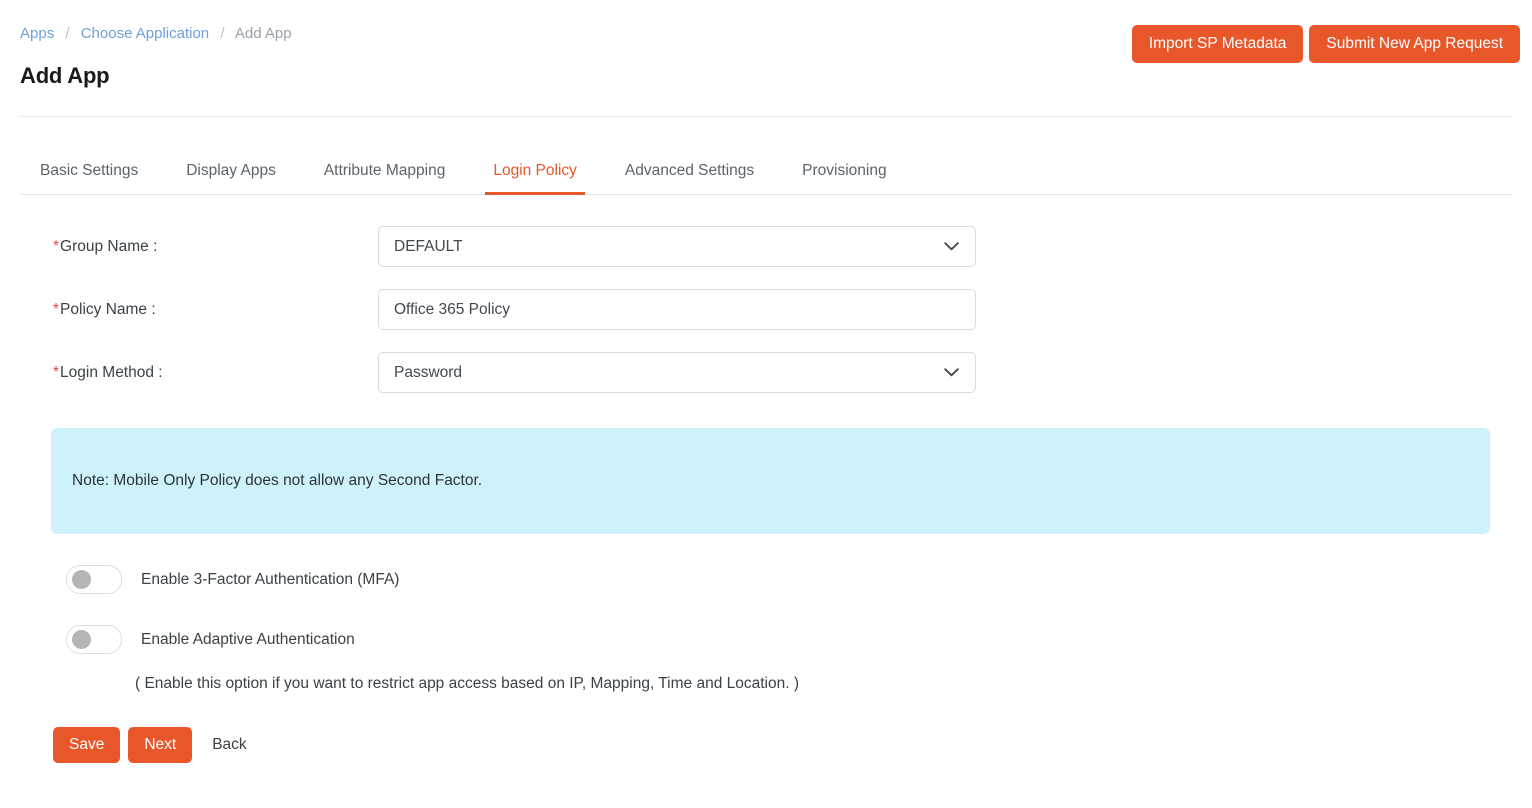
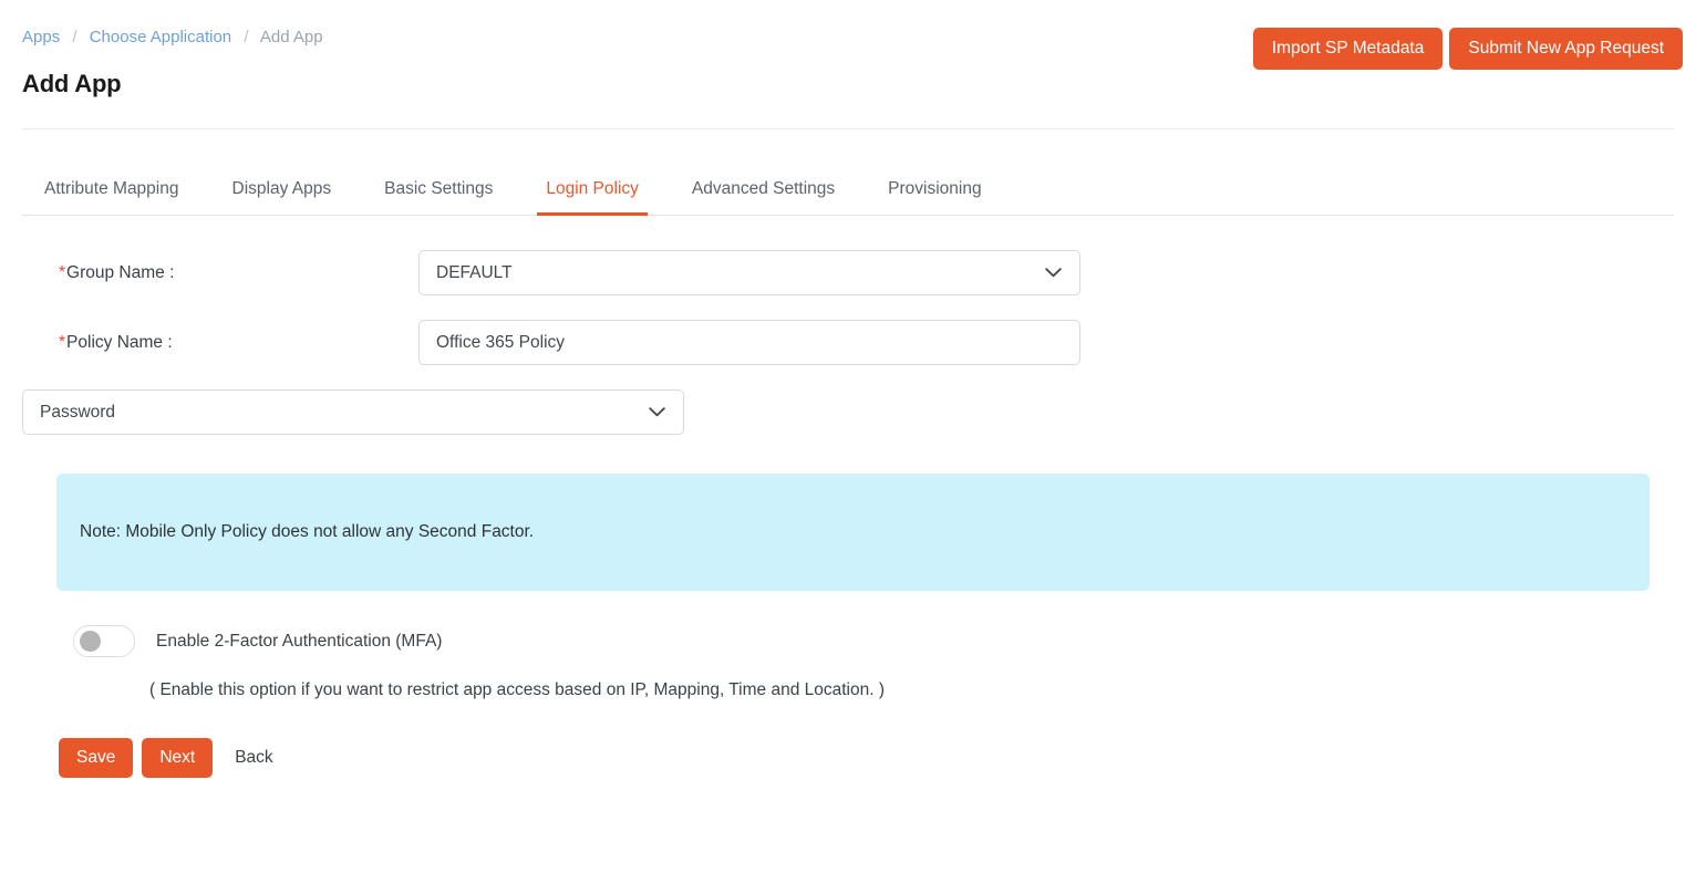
  Apps / Choose Application / Add App
  Add App
  Import SP Metadata
  Submit New App Request
- Basic Settings
+ Attribute Mapping
  Display Apps
- Attribute Mapping
+ Basic Settings
  Login Policy
  Advanced Settings
  Provisioning
  *Group Name :
  DEFAULT
  *Policy Name :
  Office 365 Policy
- *Login Method :
  Password
  Note: Mobile Only Policy does not allow any Second Factor.
- Enable 3-Factor Authentication (MFA)
+ Enable 2-Factor Authentication (MFA)
- Enable Adaptive Authentication
  ( Enable this option if you want to restrict app access based on IP, Mapping, Time and Location. )
  Save
  Next
  Back
